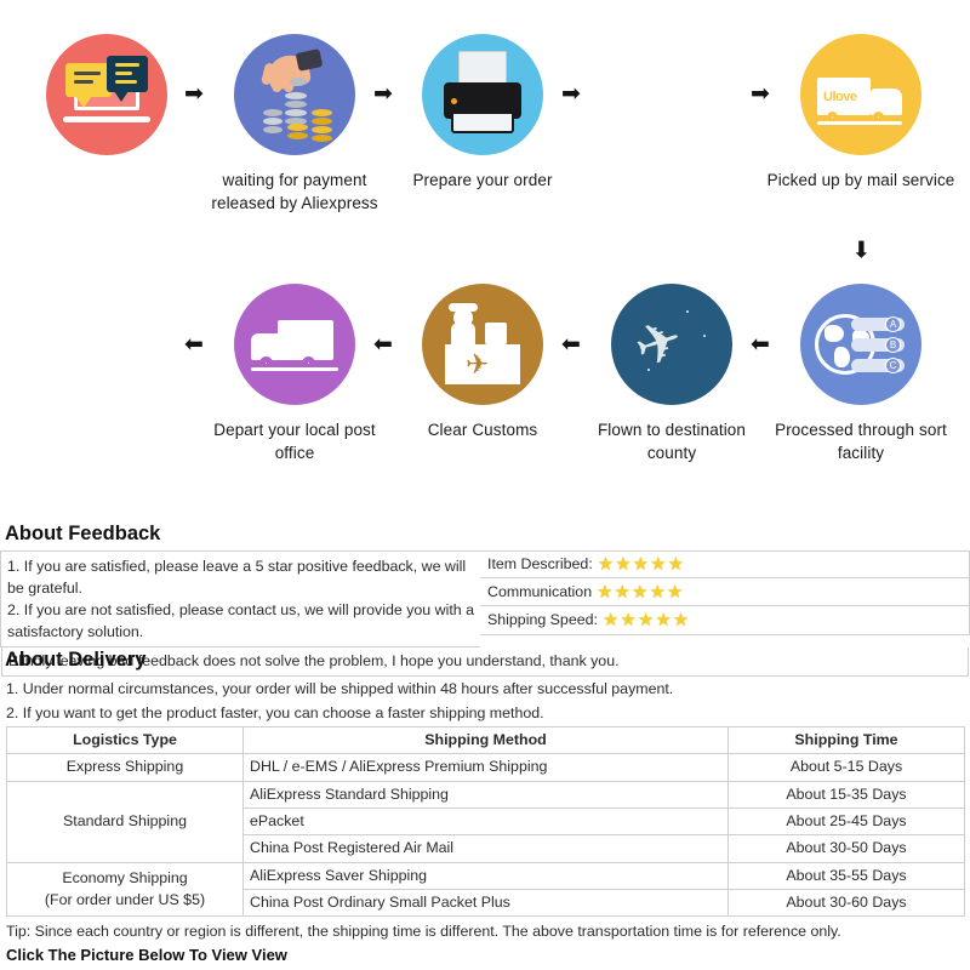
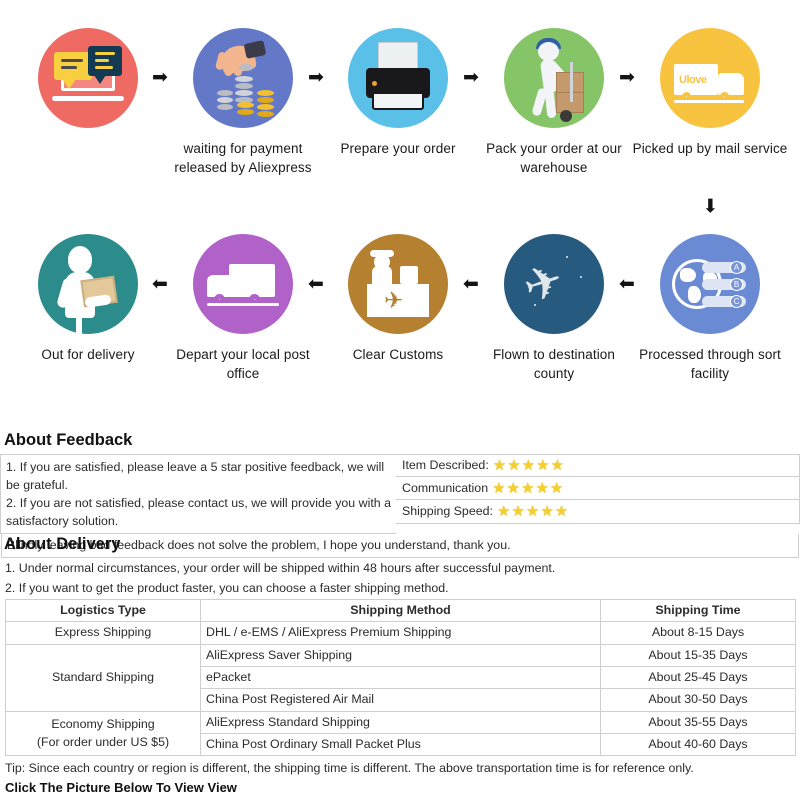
  ➡
  waiting for payment released by Aliexpress
  ➡
  Prepare your order
  ➡
+ Pack your order at our warehouse
  ➡
  Ulove
  Picked up by mail service
  A
  B
  C
  Processed through sort facility
  Flown to destination county
  ✈
  Clear Customs
  Depart your local post office
+ Out for delivery
  About Feedback
  1. If you are satisfied, please leave a 5 star positive feedback, we will be grateful.
  2. If you are not satisfied, please contact us, we will provide you with a satisfactory solution.
  Item Described:
  ★★★★★
  Communication
  ★★★★★
  Shipping Speed:
  ★★★★★
  Blindly leaving bad feedback does not solve the problem, I hope you understand, thank you.
  About Delivery
  1. Under normal circumstances, your order will be shipped within 48 hours after successful payment.
  2. If you want to get the product faster, you can choose a faster shipping method.
  Logistics Type	Shipping Method	Shipping Time
- Express Shipping	DHL / e-EMS / AliExpress Premium Shipping	About 5-15 Days
+ Express Shipping	DHL / e-EMS / AliExpress Premium Shipping	About 8-15 Days
- Standard Shipping	AliExpress Standard Shipping	About 15-35 Days
+ Standard Shipping	AliExpress Saver Shipping	About 15-35 Days
  ePacket	About 25-45 Days
  China Post Registered Air Mail	About 30-50 Days
- Economy Shipping (For order under US $5)	AliExpress Saver Shipping	About 35-55 Days
+ Economy Shipping (For order under US $5)	AliExpress Standard Shipping	About 35-55 Days
- China Post Ordinary Small Packet Plus	About 30-60 Days
+ China Post Ordinary Small Packet Plus	About 40-60 Days
  Tip: Since each country or region is different, the shipping time is different. The above transportation time is for reference only.
  Click The Picture Below To View View
